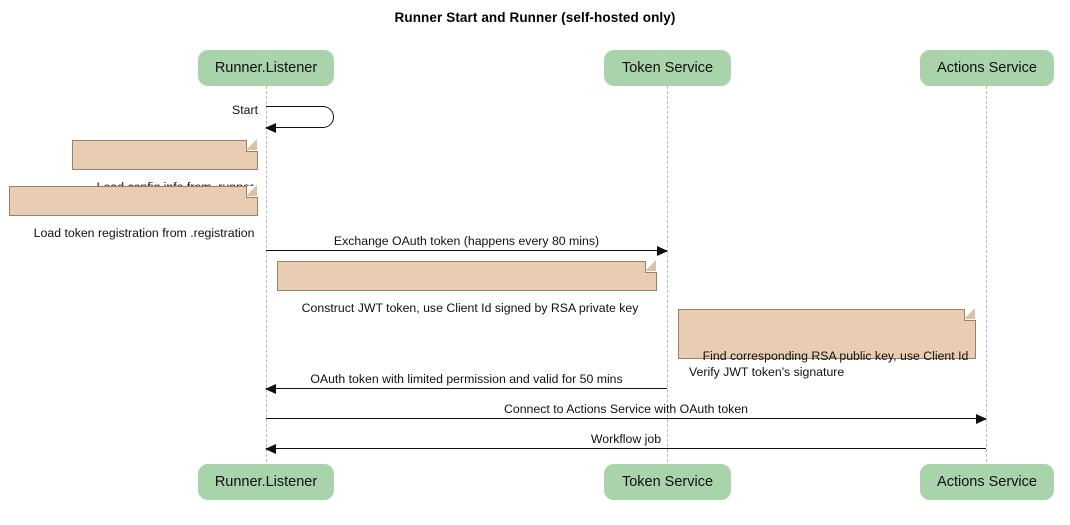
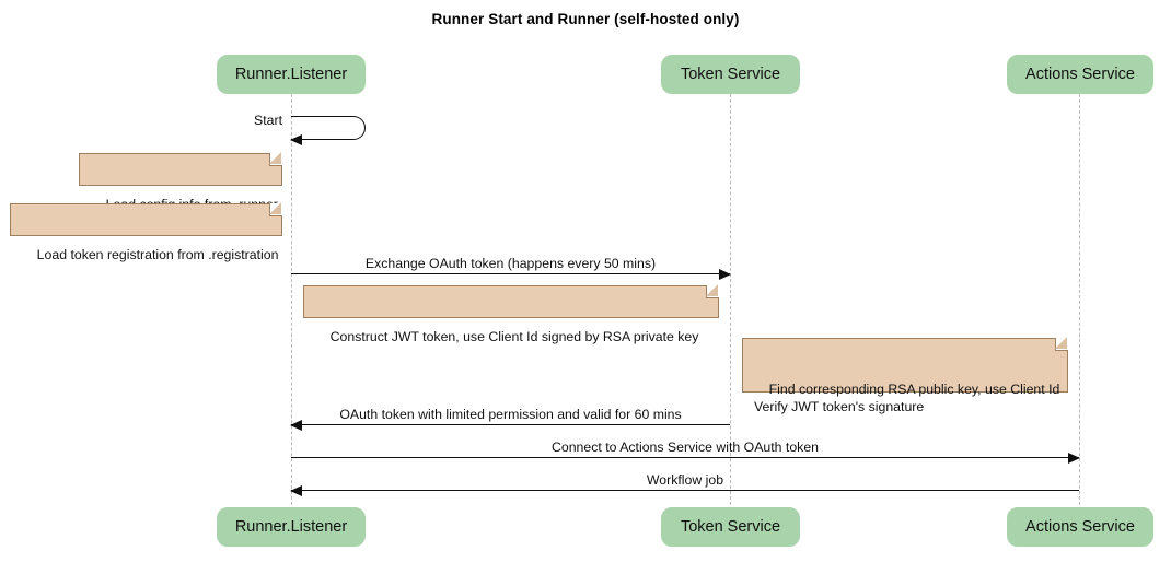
  Runner Start and Runner (self-hosted only)
  Runner.Listener
  Token Service
  Actions Service
  Start
  Load token registration from .registration
- Exchange OAuth token (happens every 80 mins)
+ Exchange OAuth token (happens every 50 mins)
  Construct JWT token, use Client Id signed by RSA private key
  Find corresponding RSA public key, use Client Id
  Verify JWT token's signature
- OAuth token with limited permission and valid for 50 mins
+ OAuth token with limited permission and valid for 60 mins
  Connect to Actions Service with OAuth token
  Workflow job
  Runner.Listener
  Token Service
  Actions Service
